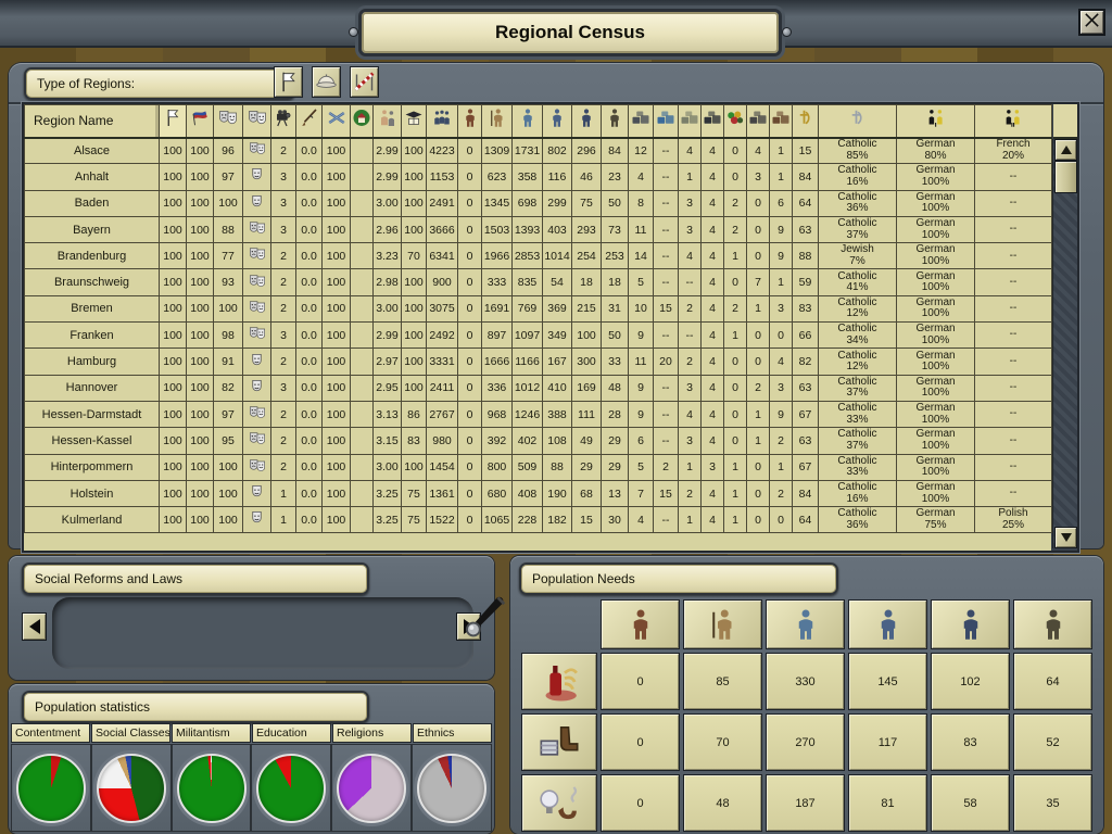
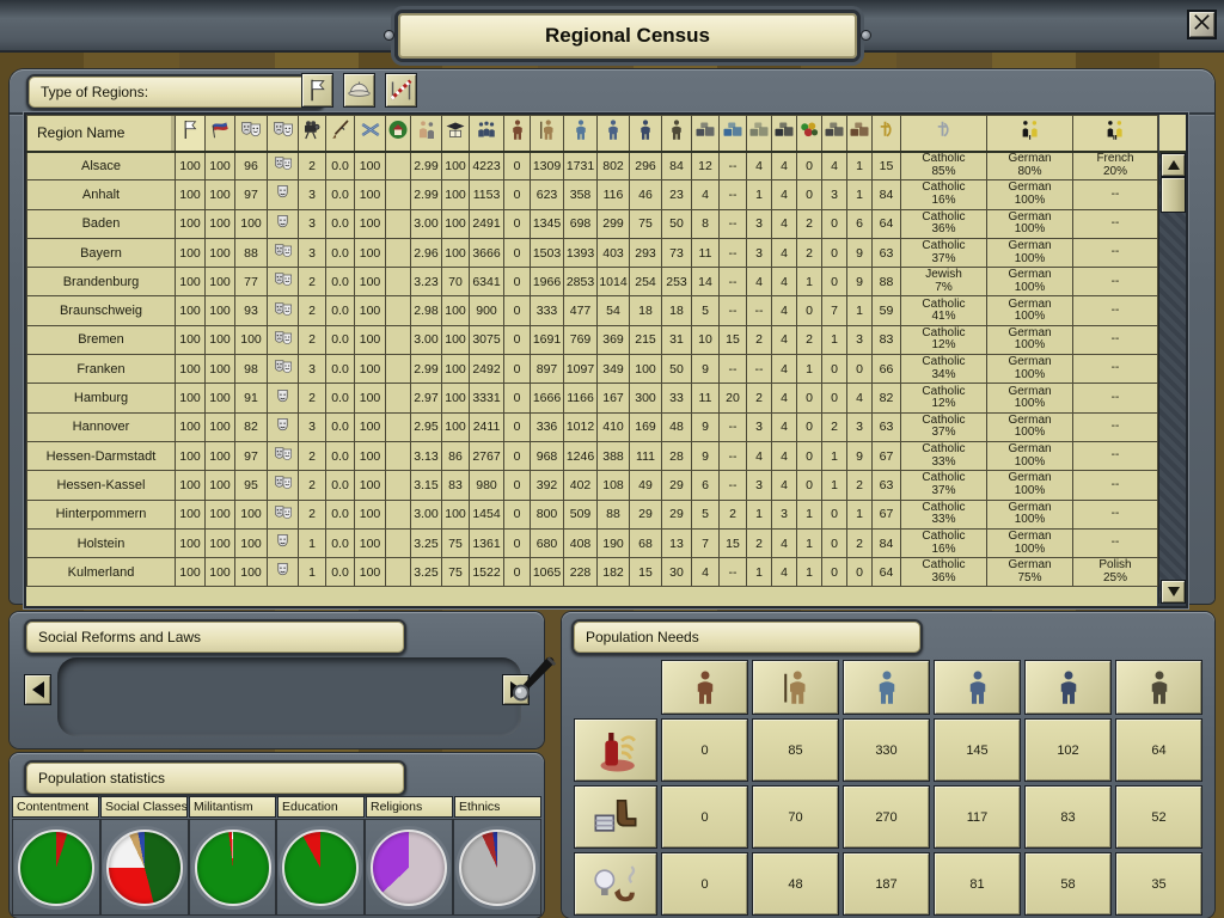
  Regional Census
  Type of Regions:
  Region Name
  Alsace	100	100	96		2	0.0	100		2.99	100	4223	0	1309	1731	802	296	84	12	--	4	4	0	4	1	15	Catholic85%	German80%	French20%
  Anhalt	100	100	97		3	0.0	100		2.99	100	1153	0	623	358	116	46	23	4	--	1	4	0	3	1	84	Catholic16%	German100%	--
  Baden	100	100	100		3	0.0	100		3.00	100	2491	0	1345	698	299	75	50	8	--	3	4	2	0	6	64	Catholic36%	German100%	--
  Bayern	100	100	88		3	0.0	100		2.96	100	3666	0	1503	1393	403	293	73	11	--	3	4	2	0	9	63	Catholic37%	German100%	--
  Brandenburg	100	100	77		2	0.0	100		3.23	70	6341	0	1966	2853	1014	254	253	14	--	4	4	1	0	9	88	Jewish7%	German100%	--
- Braunschweig	100	100	93		2	0.0	100		2.98	100	900	0	333	835	54	18	18	5	--	--	4	0	7	1	59	Catholic41%	German100%	--
+ Braunschweig	100	100	93		2	0.0	100		2.98	100	900	0	333	477	54	18	18	5	--	--	4	0	7	1	59	Catholic41%	German100%	--
  Bremen	100	100	100		2	0.0	100		3.00	100	3075	0	1691	769	369	215	31	10	15	2	4	2	1	3	83	Catholic12%	German100%	--
  Franken	100	100	98		3	0.0	100		2.99	100	2492	0	897	1097	349	100	50	9	--	--	4	1	0	0	66	Catholic34%	German100%	--
  Hamburg	100	100	91		2	0.0	100		2.97	100	3331	0	1666	1166	167	300	33	11	20	2	4	0	0	4	82	Catholic12%	German100%	--
  Hannover	100	100	82		3	0.0	100		2.95	100	2411	0	336	1012	410	169	48	9	--	3	4	0	2	3	63	Catholic37%	German100%	--
  Hessen-Darmstadt	100	100	97		2	0.0	100		3.13	86	2767	0	968	1246	388	111	28	9	--	4	4	0	1	9	67	Catholic33%	German100%	--
  Hessen-Kassel	100	100	95		2	0.0	100		3.15	83	980	0	392	402	108	49	29	6	--	3	4	0	1	2	63	Catholic37%	German100%	--
  Hinterpommern	100	100	100		2	0.0	100		3.00	100	1454	0	800	509	88	29	29	5	2	1	3	1	0	1	67	Catholic33%	German100%	--
  Holstein	100	100	100		1	0.0	100		3.25	75	1361	0	680	408	190	68	13	7	15	2	4	1	0	2	84	Catholic16%	German100%	--
  Kulmerland	100	100	100		1	0.0	100		3.25	75	1522	0	1065	228	182	15	30	4	--	1	4	1	0	0	64	Catholic36%	German75%	Polish25%
  Social Reforms and Laws
  Population statistics
  Contentment
  Social Classes
  Militantism
  Education
  Religions
  Ethnics
  Population Needs
  0
  85
  330
  145
  102
  64
  0
  70
  270
  117
  83
  52
  0
  48
  187
  81
  58
  35
